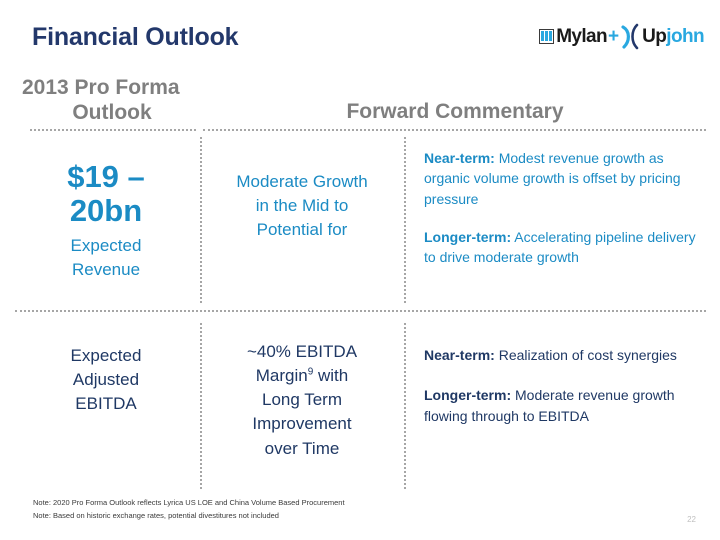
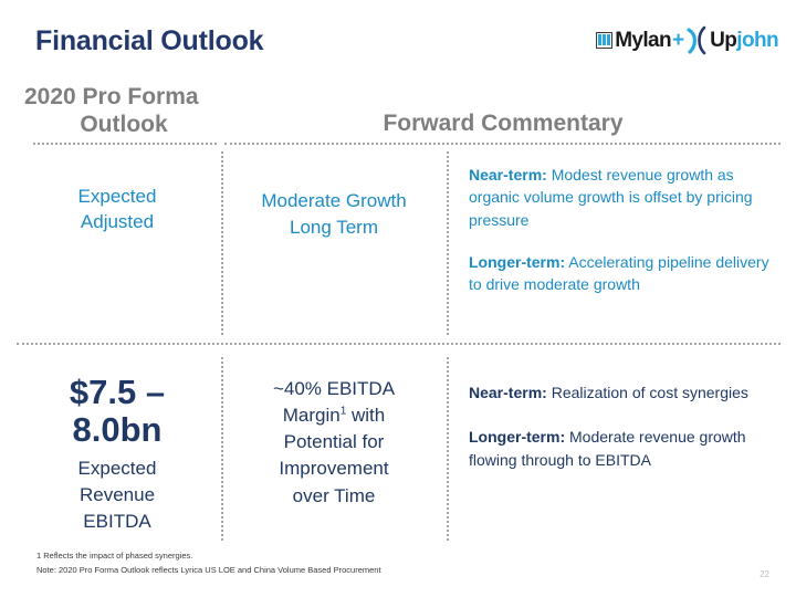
  Financial Outlook
  Mylan
  +
  Up
  john
- 2013 Pro Forma
+ 2020 Pro Forma
  Outlook
  Forward Commentary
- $19 –
- 20bn
  Expected
- Revenue
+ Adjusted
  Moderate Growth
- in the Mid to
- Potential for
+ Long Term
  Near-term: Modest revenue growth as organic volume growth is offset by pricing pressure
  Longer-term: Accelerating pipeline delivery to drive moderate growth
+ $7.5 –
+ 8.0bn
  Expected
- Adjusted
+ Revenue
  EBITDA
  ~40% EBITDA
- Margin9 with
+ Margin1 with
- Long Term
+ Potential for
  Improvement
  over Time
  Near-term: Realization of cost synergies
  Longer-term: Moderate revenue growth flowing through to EBITDA
+ 1 Reflects the impact of phased synergies.
  Note: 2020 Pro Forma Outlook reflects Lyrica US LOE and China Volume Based Procurement
- Note: Based on historic exchange rates, potential divestitures not included
  22
